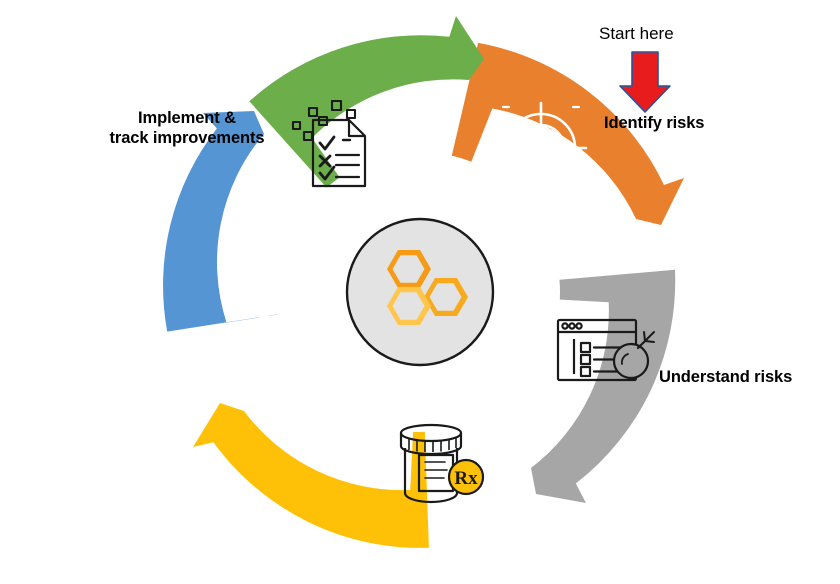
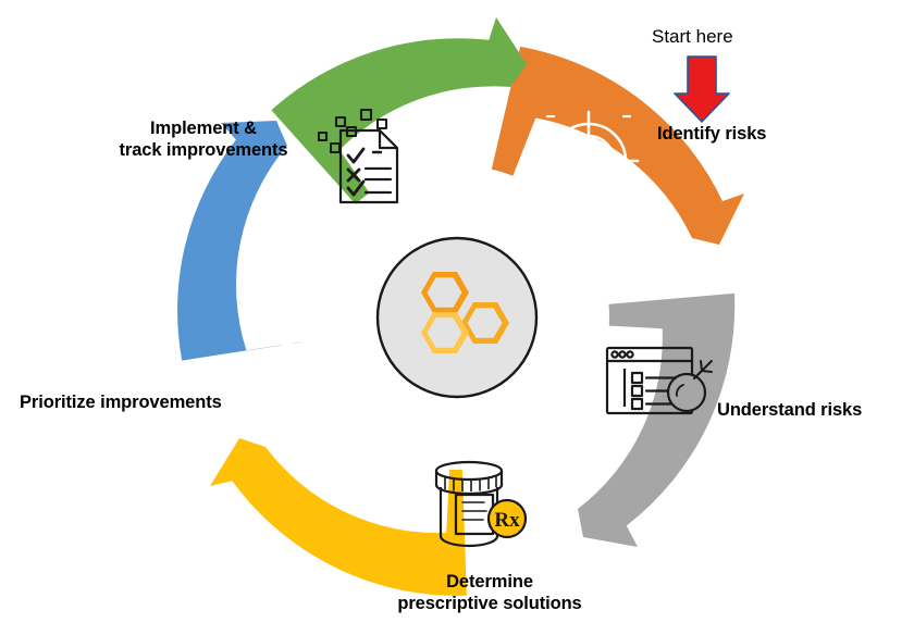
  Rx
  Start here
  Identify risks
  Understand risks
+ Determine
+ prescriptive solutions
+ Prioritize improvements
  Implement &
  track improvements
